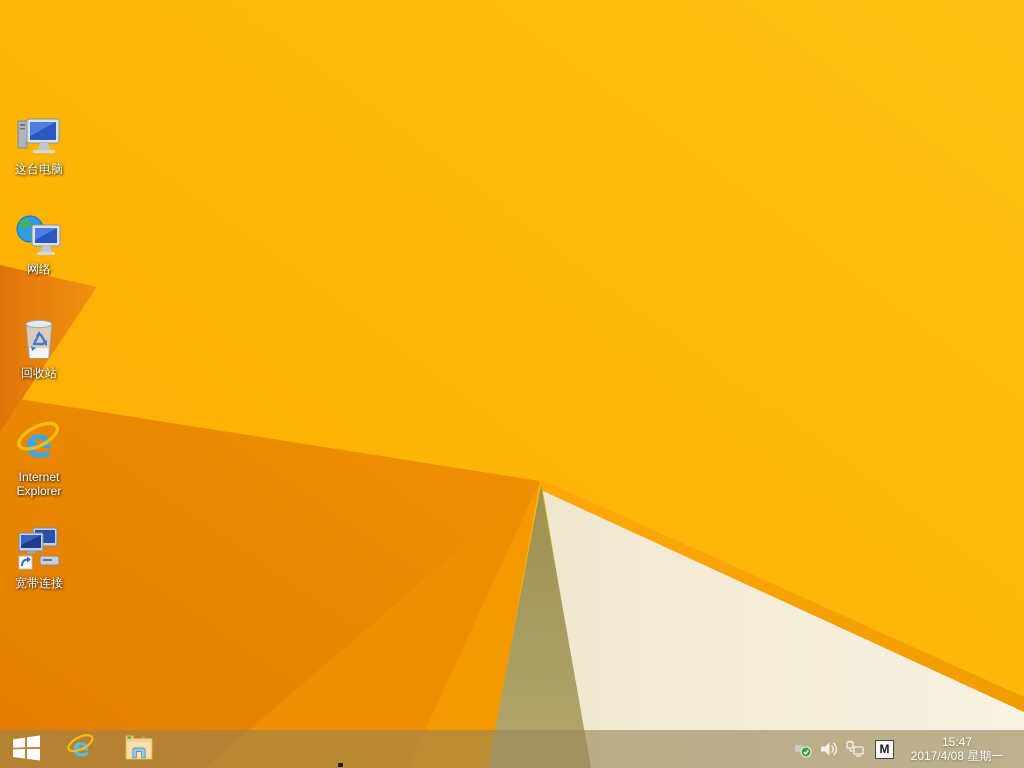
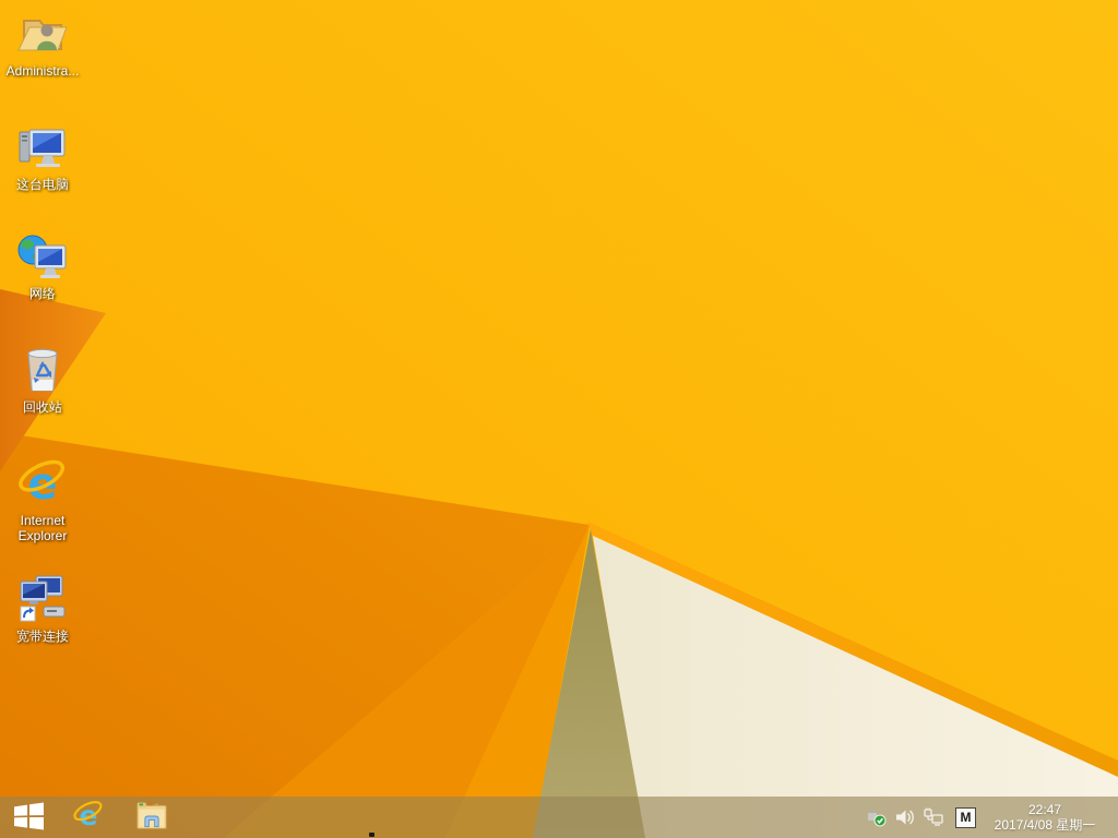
+ Administra...
  这台电脑
  网络
  回收站
  e
  Internet Explorer
  宽带连接
  e
  M
- 15:47
+ 22:47
  2017/4/08 星期一
